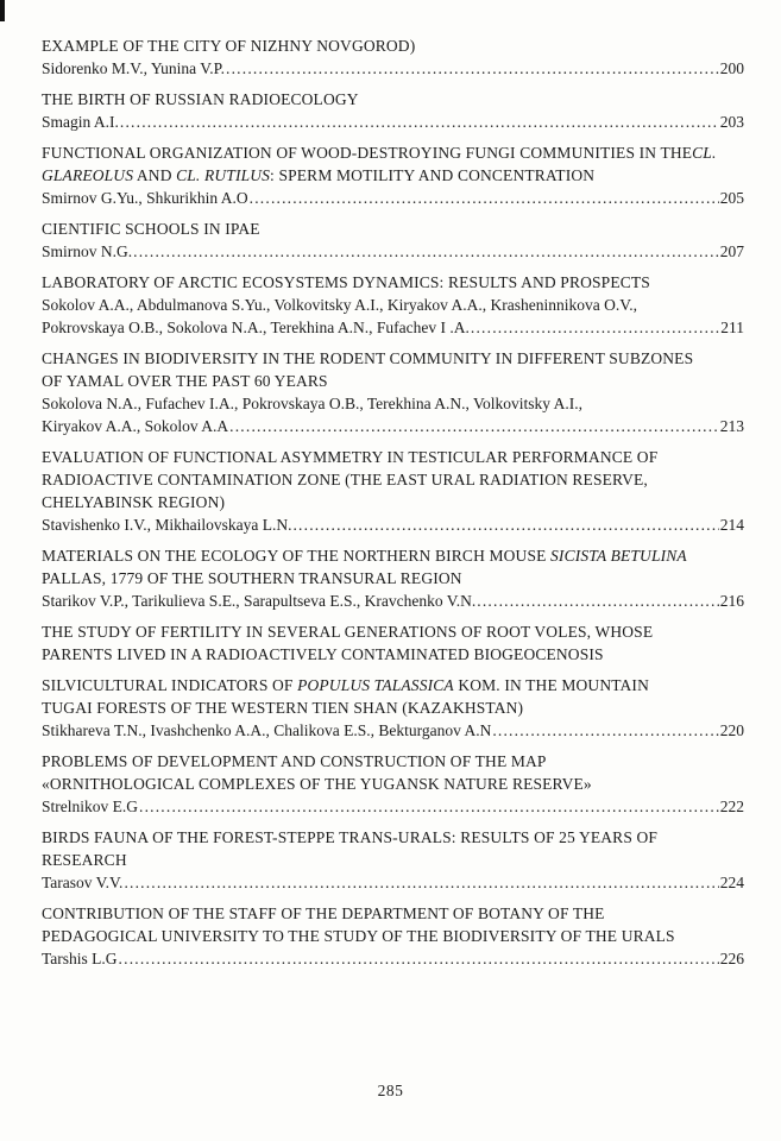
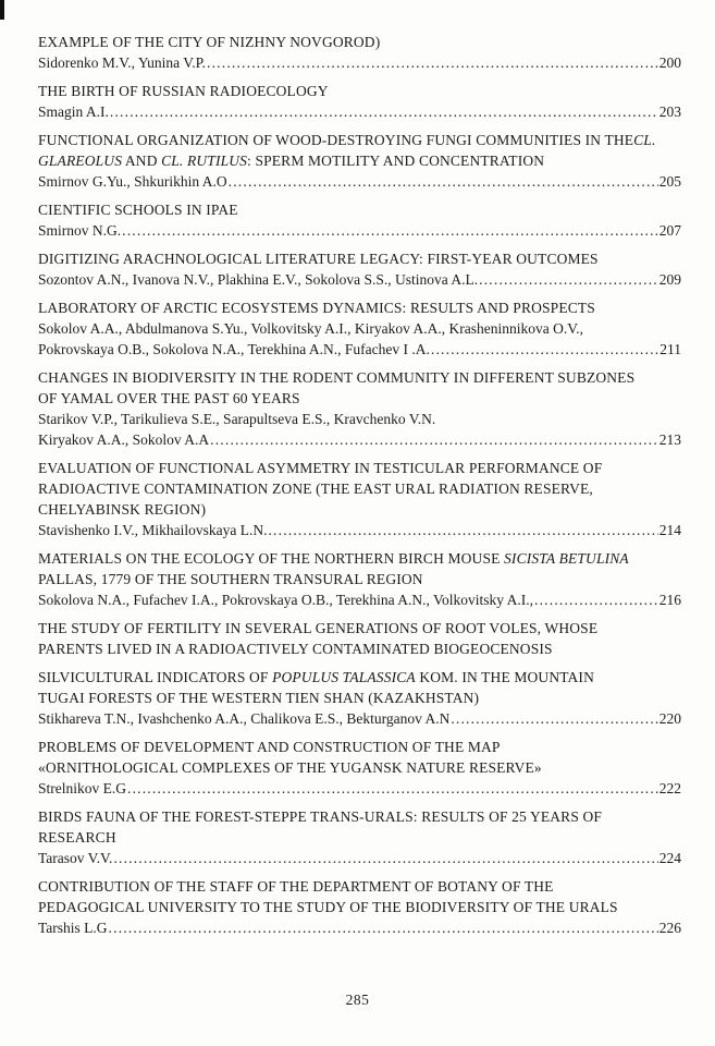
  EXAMPLE OF THE CITY OF NIZHNY NOVGOROD)
  Sidorenko M.V., Yunina V.P.
  200
  THE BIRTH OF RUSSIAN RADIOECOLOGY
  Smagin A.I.
  203
  FUNCTIONAL ORGANIZATION OF WOOD-DESTROYING FUNGI COMMUNITIES IN THECL.
  GLAREOLUS AND CL. RUTILUS: SPERM MOTILITY AND CONCENTRATION
  Smirnov G.Yu., Shkurikhin A.O
  205
  CIENTIFIC SCHOOLS IN IPAE
  Smirnov N.G.
  207
+ DIGITIZING ARACHNOLOGICAL LITERATURE LEGACY: FIRST-YEAR OUTCOMES
+ Sozontov A.N., Ivanova N.V., Plakhina E.V., Sokolova S.S., Ustinova A.L.
+ 209
  LABORATORY OF ARCTIC ECOSYSTEMS DYNAMICS: RESULTS AND PROSPECTS
  Sokolov A.A., Abdulmanova S.Yu., Volkovitsky A.I., Kiryakov A.A., Krasheninnikova O.V.,
  Pokrovskaya O.B., Sokolova N.A., Terekhina A.N., Fufachev I .A.
  211
  CHANGES IN BIODIVERSITY IN THE RODENT COMMUNITY IN DIFFERENT SUBZONES
  OF YAMAL OVER THE PAST 60 YEARS
- Sokolova N.A., Fufachev I.A., Pokrovskaya O.B., Terekhina A.N., Volkovitsky A.I.,
+ Starikov V.P., Tarikulieva S.E., Sarapultseva E.S., Kravchenko V.N.
  Kiryakov A.A., Sokolov A.A
  213
  EVALUATION OF FUNCTIONAL ASYMMETRY IN TESTICULAR PERFORMANCE OF
  RADIOACTIVE CONTAMINATION ZONE (THE EAST URAL RADIATION RESERVE,
  CHELYABINSK REGION)
  Stavishenko I.V., Mikhailovskaya L.N.
  214
  MATERIALS ON THE ECOLOGY OF THE NORTHERN BIRCH MOUSE SICISTA BETULINA
  PALLAS, 1779 OF THE SOUTHERN TRANSURAL REGION
- Starikov V.P., Tarikulieva S.E., Sarapultseva E.S., Kravchenko V.N.
+ Sokolova N.A., Fufachev I.A., Pokrovskaya O.B., Terekhina A.N., Volkovitsky A.I.,
  216
  THE STUDY OF FERTILITY IN SEVERAL GENERATIONS OF ROOT VOLES, WHOSE
  PARENTS LIVED IN A RADIOACTIVELY CONTAMINATED BIOGEOCENOSIS
  SILVICULTURAL INDICATORS OF POPULUS TALASSICA KOM. IN THE MOUNTAIN
  TUGAI FORESTS OF THE WESTERN TIEN SHAN (KAZAKHSTAN)
  Stikhareva T.N., Ivashchenko A.A., Chalikova E.S., Bekturganov A.N
  220
  PROBLEMS OF DEVELOPMENT AND CONSTRUCTION OF THE MAP
  «ORNITHOLOGICAL COMPLEXES OF THE YUGANSK NATURE RESERVE»
  Strelnikov E.G
  222
  BIRDS FAUNA OF THE FOREST-STEPPE TRANS-URALS: RESULTS OF 25 YEARS OF
  RESEARCH
  Tarasov V.V.
  224
  CONTRIBUTION OF THE STAFF OF THE DEPARTMENT OF BOTANY OF THE
  PEDAGOGICAL UNIVERSITY TO THE STUDY OF THE BIODIVERSITY OF THE URALS
  Tarshis L.G
  226
  285
